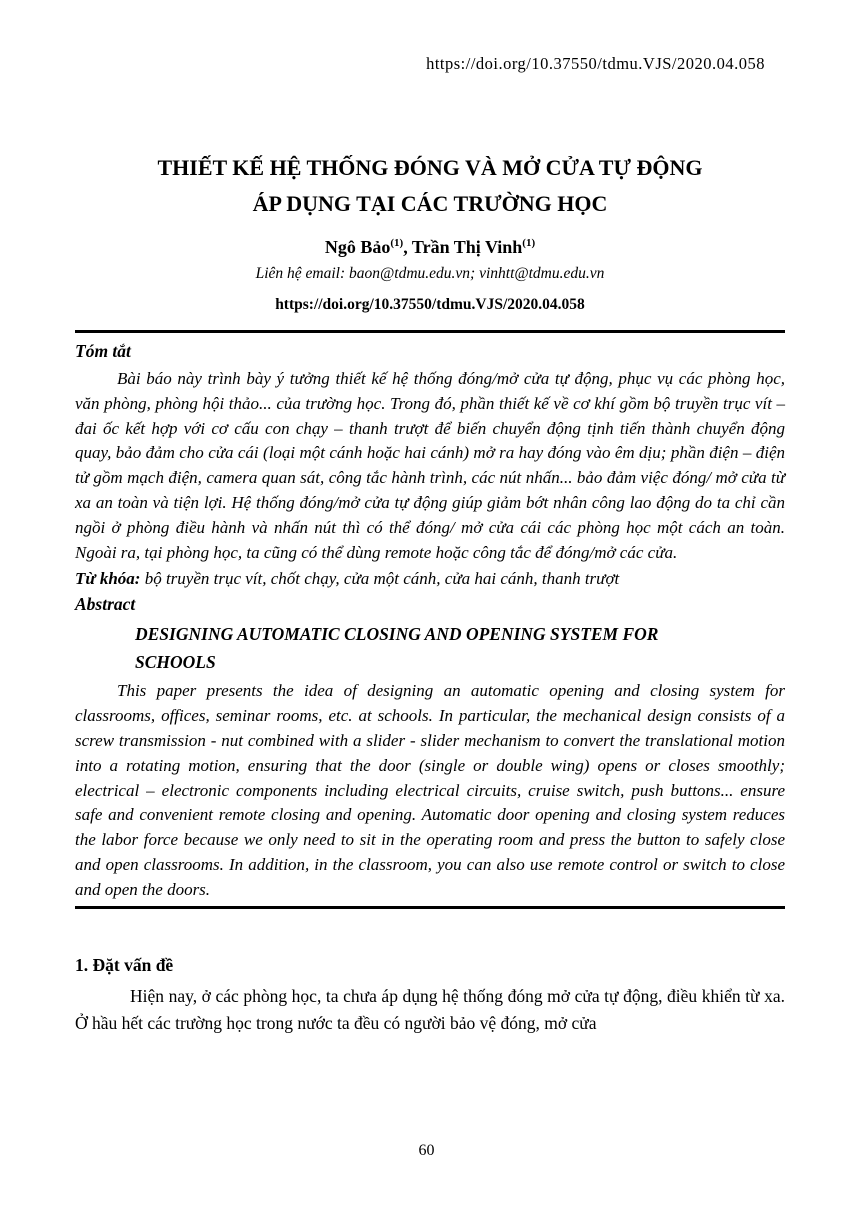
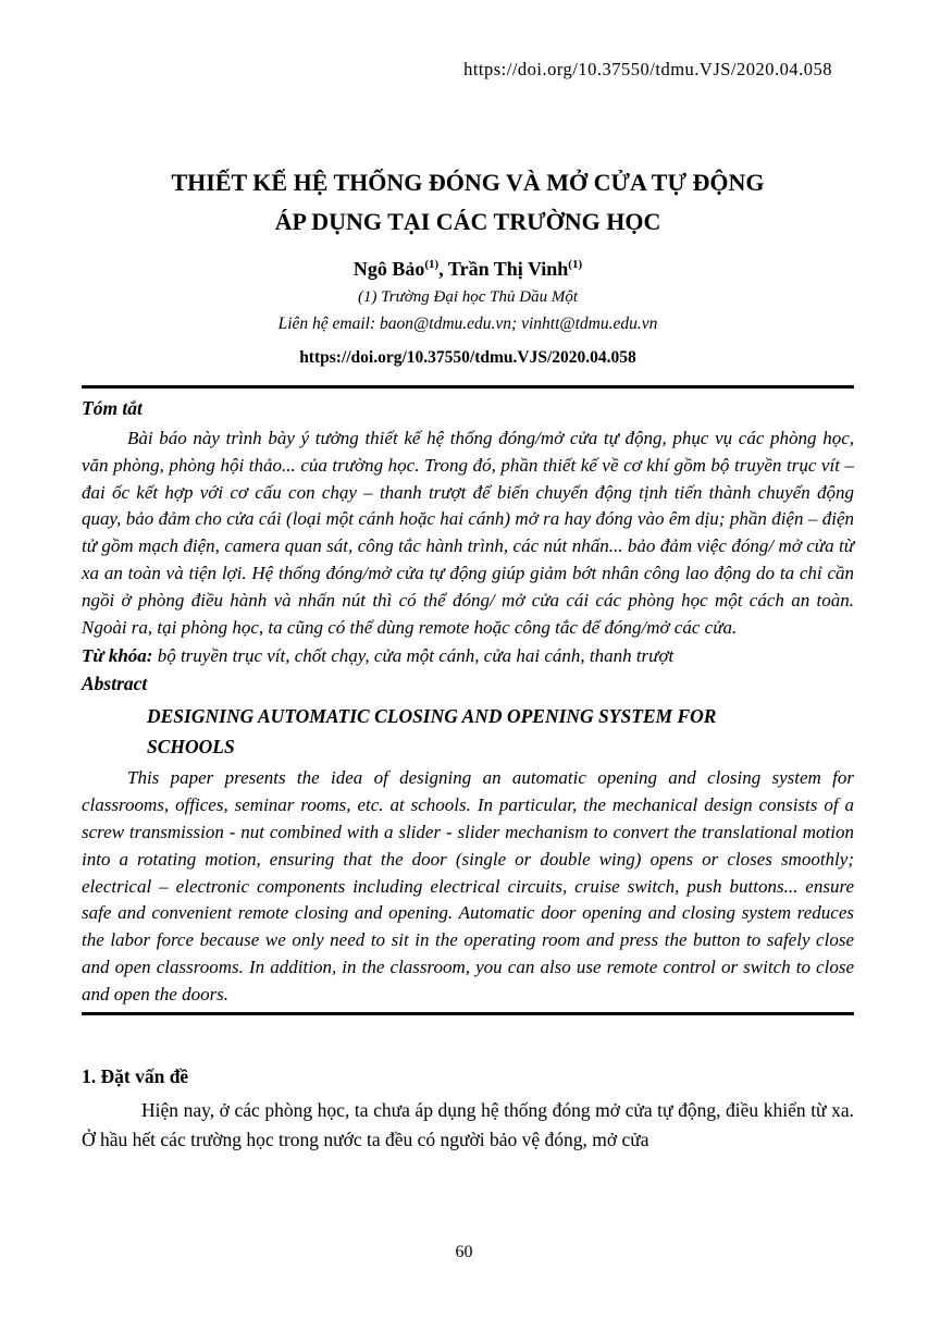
  https://doi.org/10.37550/tdmu.VJS/2020.04.058
  THIẾT KẾ HỆ THỐNG ĐÓNG VÀ MỞ CỬA TỰ ĐỘNG
  ÁP DỤNG TẠI CÁC TRƯỜNG HỌC
  Ngô Bảo(1), Trần Thị Vinh(1)
+ (1) Trường Đại học Thủ Dầu Một
  Liên hệ email: baon@tdmu.edu.vn; vinhtt@tdmu.edu.vn
  https://doi.org/10.37550/tdmu.VJS/2020.04.058
  Tóm tắt
  Bài báo này trình bày ý tưởng thiết kế hệ thống đóng/mở cửa tự động, phục vụ các phòng học, văn phòng, phòng hội thảo... của trường học. Trong đó, phần thiết kế về cơ khí gồm bộ truyền trục vít – đai ốc kết hợp với cơ cấu con chạy – thanh trượt để biến chuyển động tịnh tiến thành chuyển động quay, bảo đảm cho cửa cái (loại một cánh hoặc hai cánh) mở ra hay đóng vào êm dịu; phần điện – điện tử gồm mạch điện, camera quan sát, công tắc hành trình, các nút nhấn... bảo đảm việc đóng/ mở cửa từ xa an toàn và tiện lợi. Hệ thống đóng/mở cửa tự động giúp giảm bớt nhân công lao động do ta chỉ cần ngồi ở phòng điều hành và nhấn nút thì có thể đóng/ mở cửa cái các phòng học một cách an toàn. Ngoài ra, tại phòng học, ta cũng có thể dùng remote hoặc công tắc để đóng/mở các cửa.
  Từ khóa: bộ truyền trục vít, chốt chạy, cửa một cánh, cửa hai cánh, thanh trượt
  Abstract
  DESIGNING AUTOMATIC CLOSING AND OPENING SYSTEM FOR
  SCHOOLS
  This paper presents the idea of designing an automatic opening and closing system for classrooms, offices, seminar rooms, etc. at schools. In particular, the mechanical design consists of a screw transmission - nut combined with a slider - slider mechanism to convert the translational motion into a rotating motion, ensuring that the door (single or double wing) opens or closes smoothly; electrical – electronic components including electrical circuits, cruise switch, push buttons... ensure safe and convenient remote closing and opening. Automatic door opening and closing system reduces the labor force because we only need to sit in the operating room and press the button to safely close and open classrooms. In addition, in the classroom, you can also use remote control or switch to close and open the doors.
  1. Đặt vấn đề
  Hiện nay, ở các phòng học, ta chưa áp dụng hệ thống đóng mở cửa tự động, điều khiển từ xa. Ở hầu hết các trường học trong nước ta đều có người bảo vệ đóng, mở cửa
  60
